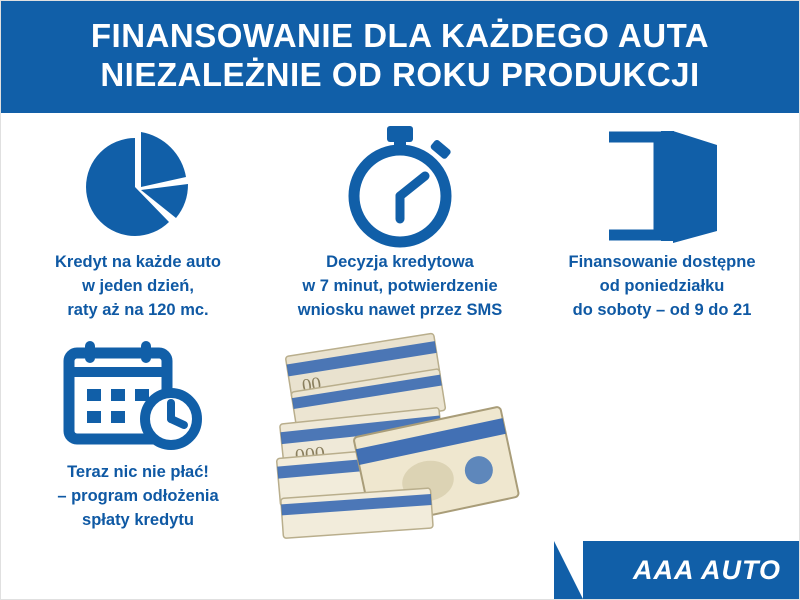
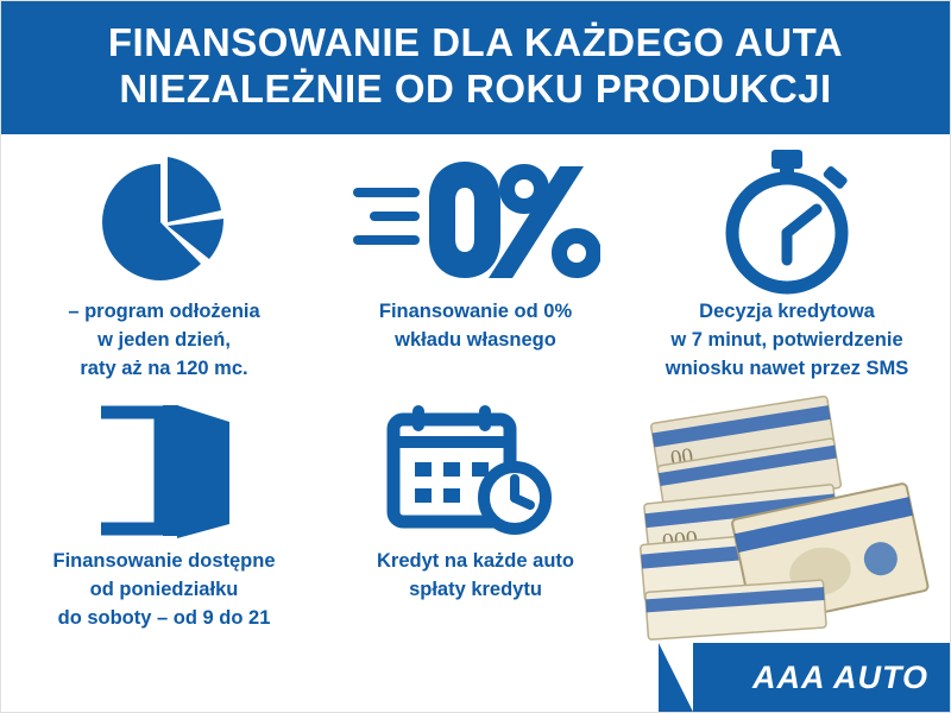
  FINANSOWANIE DLA KAŻDEGO AUTA
  NIEZALEŻNIE OD ROKU PRODUKCJI
- Kredyt na każde auto
+ – program odłożenia
  w jeden dzień,
  raty aż na 120 mc.
+ Finansowanie od 0%
+ wkładu własnego
  Decyzja kredytowa
  w 7 minut, potwierdzenie
  wniosku nawet przez SMS
  Finansowanie dostępne
  od poniedziałku
  do soboty – od 9 do 21
- Teraz nic nie płać!
- – program odłożenia
+ Kredyt na każde auto
  spłaty kredytu
  AAA AUTO
